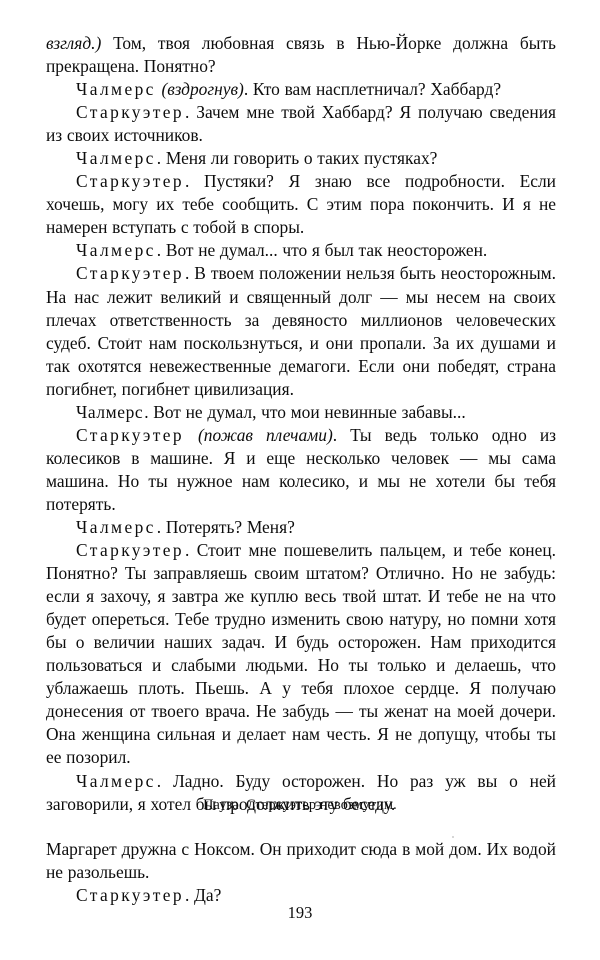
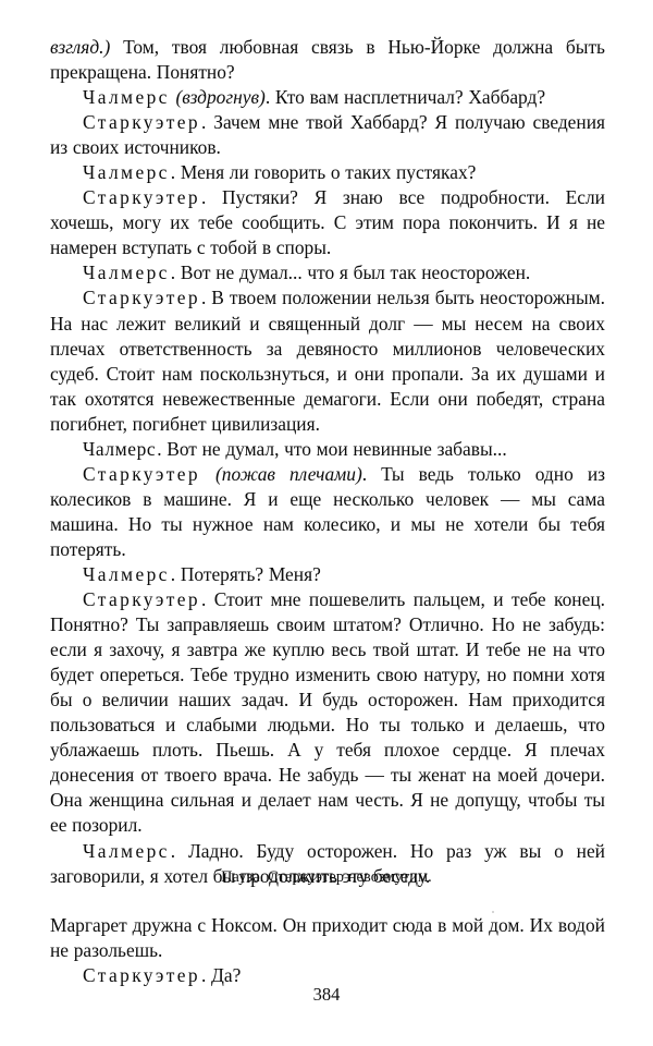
  взгляд.) Том, твоя любовная связь в Нью-Йорке должна быть прекращена. Понятно?
  Чалмерс (вздрогнув). Кто вам насплетничал? Хаббард?
  Старкуэтер. Зачем мне твой Хаббард? Я получаю сведения из своих источников.
  Чалмерс. Меня ли говорить о таких пустяках?
  Старкуэтер. Пустяки? Я знаю все подробности. Если хочешь, могу их тебе сообщить. С этим пора покончить. И я не намерен вступать с тобой в споры.
  Чалмерс. Вот не думал... что я был так неосторожен.
  Старкуэтер. В твоем положении нельзя быть неосторожным. На нас лежит великий и священный долг — мы несем на своих плечах ответственность за девяносто миллионов человеческих судеб. Стоит нам поскользнуться, и они пропали. За их душами и так охотятся невежественные демагоги. Если они победят, страна погибнет, погибнет цивилизация.
  Чалмерс. Вот не думал, что мои невинные забавы...
  Старкуэтер (пожав плечами). Ты ведь только одно из колесиков в машине. Я и еще несколько человек — мы сама машина. Но ты нужное нам колесико, и мы не хотели бы тебя потерять.
  Чалмерс. Потерять? Меня?
- Старкуэтер. Стоит мне пошевелить пальцем, и тебе конец. Понятно? Ты заправляешь своим штатом? Отлично. Но не забудь: если я захочу, я завтра же куплю весь твой штат. И тебе не на что будет опереться. Тебе трудно изменить свою натуру, но помни хотя бы о величии наших задач. И будь осторожен. Нам приходится пользоваться и слабыми людьми. Но ты только и делаешь, что ублажаешь плоть. Пьешь. А у тебя плохое сердце. Я получаю донесения от твоего врача. Не забудь — ты женат на моей дочери. Она женщина сильная и делает нам честь. Я не допущу, чтобы ты ее позорил.
+ Старкуэтер. Стоит мне пошевелить пальцем, и тебе конец. Понятно? Ты заправляешь своим штатом? Отлично. Но не забудь: если я захочу, я завтра же куплю весь твой штат. И тебе не на что будет опереться. Тебе трудно изменить свою натуру, но помни хотя бы о величии наших задач. И будь осторожен. Нам приходится пользоваться и слабыми людьми. Но ты только и делаешь, что ублажаешь плоть. Пьешь. А у тебя плохое сердце. Я плечах донесения от твоего врача. Не забудь — ты женат на моей дочери. Она женщина сильная и делает нам честь. Я не допущу, чтобы ты ее позорил.
  Чалмерс. Ладно. Буду осторожен. Но раз уж вы о ней заговорили, я хотел бы продолжить эту беседу.
  Пауза. Старкуэтер невозмутим.
  Маргарет дружна с Ноксом. Он приходит сюда в мой дом. Их водой не разольешь.
  Старкуэтер. Да?
- 193
+ 384
